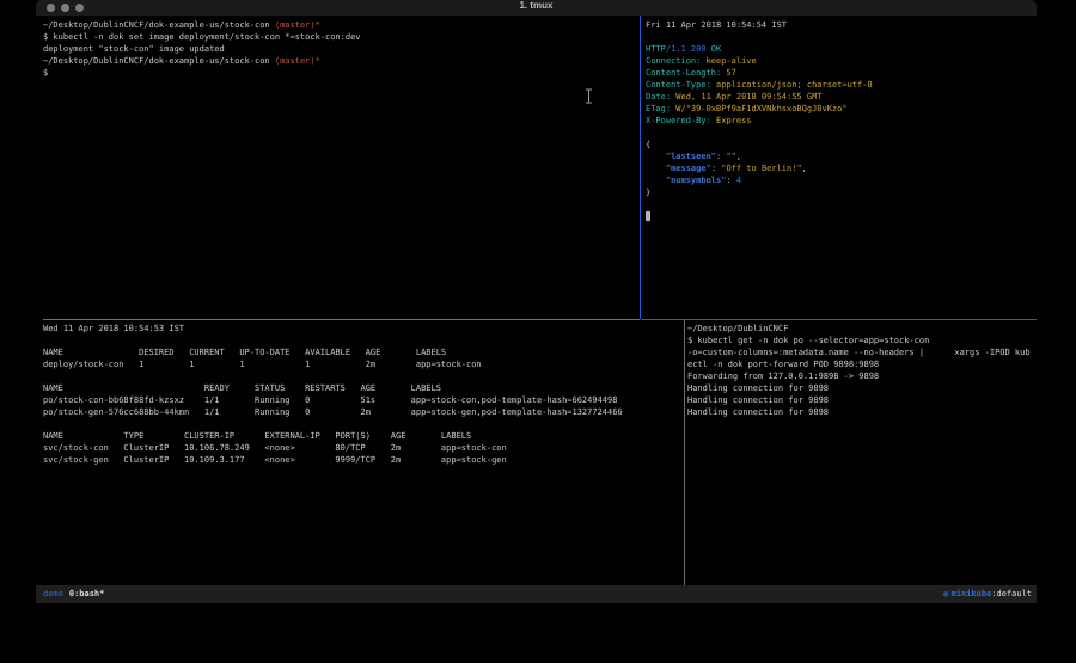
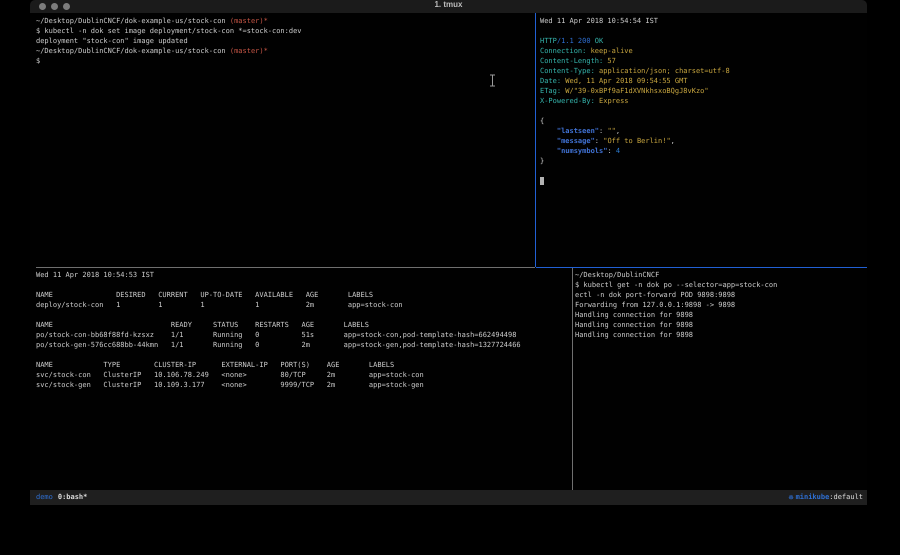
  1. tmux
  ~/Desktop/DublinCNCF/dok-example-us/stock-con (master)*
  $ kubectl -n dok set image deployment/stock-con *=stock-con:dev
  deployment "stock-con" image updated
  ~/Desktop/DublinCNCF/dok-example-us/stock-con (master)*
  $
- Fri 11 Apr 2018 10:54:54 IST
+ Wed 11 Apr 2018 10:54:54 IST
  HTTP/1.1 200 OK
  Connection: keep-alive
  Content-Length: 57
  Content-Type: application/json; charset=utf-8
  Date: Wed, 11 Apr 2018 09:54:55 GMT
  ETag: W/"39-0xBPf9aF1dXVNkhsxoBQgJ8vKzo"
  X-Powered-By: Express
  {
  "lastseen": "",
  "message": "Off to Berlin!",
  "numsymbols": 4
  }
  Wed 11 Apr 2018 10:54:53 IST
  NAME DESIRED CURRENT UP-TO-DATE AVAILABLE AGE LABELS
  deploy/stock-con 1 1 1 1 2m app=stock-con
  NAME READY STATUS RESTARTS AGE LABELS
  po/stock-con-bb68f88fd-kzsxz 1/1 Running 0 51s app=stock-con,pod-template-hash=662494498
  po/stock-gen-576cc688bb-44kmn 1/1 Running 0 2m app=stock-gen,pod-template-hash=1327724466
  NAME TYPE CLUSTER-IP EXTERNAL-IP PORT(S) AGE LABELS
  svc/stock-con ClusterIP 10.106.78.249 <none> 80/TCP 2m app=stock-con
  svc/stock-gen ClusterIP 10.109.3.177 <none> 9999/TCP 2m app=stock-gen
  ~/Desktop/DublinCNCF
  $ kubectl get -n dok po --selector=app=stock-con
- -o=custom-columns=:metadata.name --no-headers | xargs -IPOD kub
  ectl -n dok port-forward POD 9898:9898
  Forwarding from 127.0.0.1:9898 -> 9898
  Handling connection for 9898
  Handling connection for 9898
  Handling connection for 9898
  demo
  0:bash*
  ☸
  minikube
  :default
